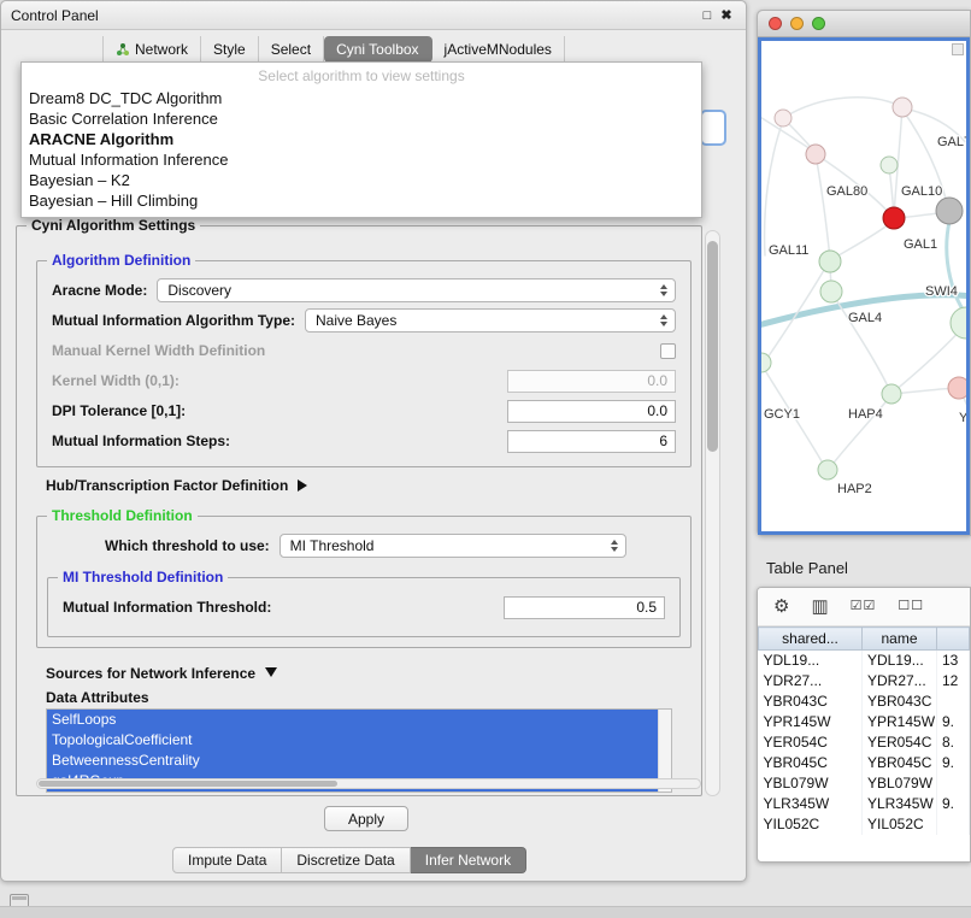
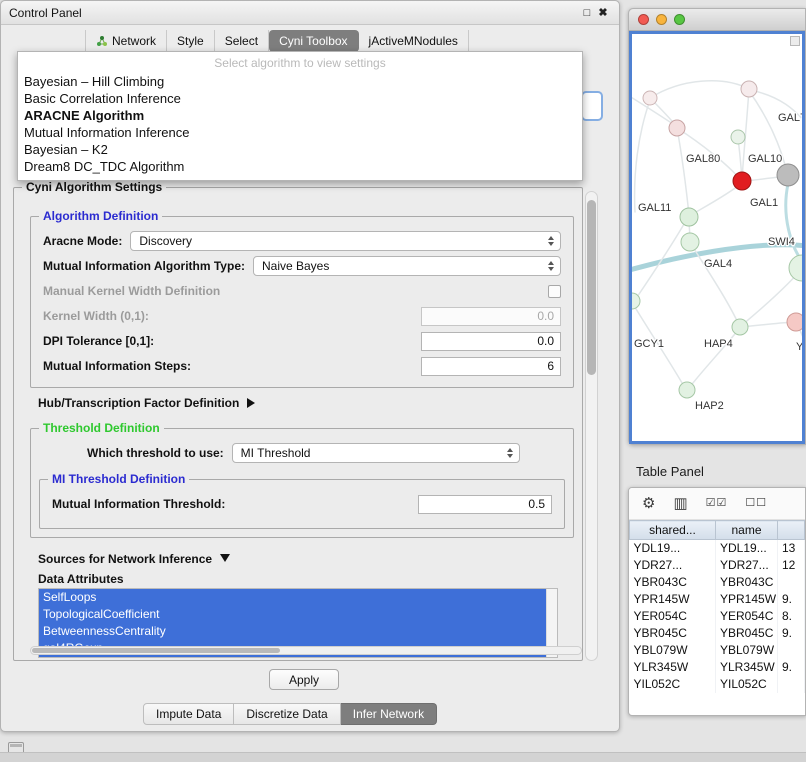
  Control Panel
  □
  ✖
  Network
  Style
  Select
  Cyni Toolbox
  jActiveMNodules
  Select algorithm to view settings
- Dream8 DC_TDC Algorithm
+ Bayesian – Hill Climbing
  Basic Correlation Inference
  ARACNE Algorithm
  Mutual Information Inference
  Bayesian – K2
- Bayesian – Hill Climbing
+ Dream8 DC_TDC Algorithm
  Cyni Algorithm Settings
  Algorithm Definition
  Aracne Mode:
  Discovery
  Mutual Information Algorithm Type:
  Naive Bayes
  Manual Kernel Width Definition
  Kernel Width (0,1):
  0.0
  DPI Tolerance [0,1]:
  0.0
  Mutual Information Steps:
  6
  Hub/Transcription Factor Definition
  Threshold Definition
  Which threshold to use:
  MI Threshold
  MI Threshold Definition
  Mutual Information Threshold:
  0.5
  Sources for Network Inference
  Data Attributes
  SelfLoops
  TopologicalCoefficient
  BetweennessCentrality
  Apply
  Impute Data
  Discretize Data
  Infer Network
  GAL
  GAL80
  GAL10
  GAL11
  GAL1
  SWI4
  GAL4
  GCY1
  HAP4
  HAP2
  Table Panel
  ⚙
  ▥
  ☑☑
  ☐☐
  shared...	name
  YDL19...	YDL19...	13
  YDR27...	YDR27...	12
  YBR043C	YBR043C
  YPR145W	YPR145W	9.
  YER054C	YER054C	8.
  YBR045C	YBR045C	9.
  YBL079W	YBL079W
  YLR345W	YLR345W	9.
  YIL052C	YIL052C
